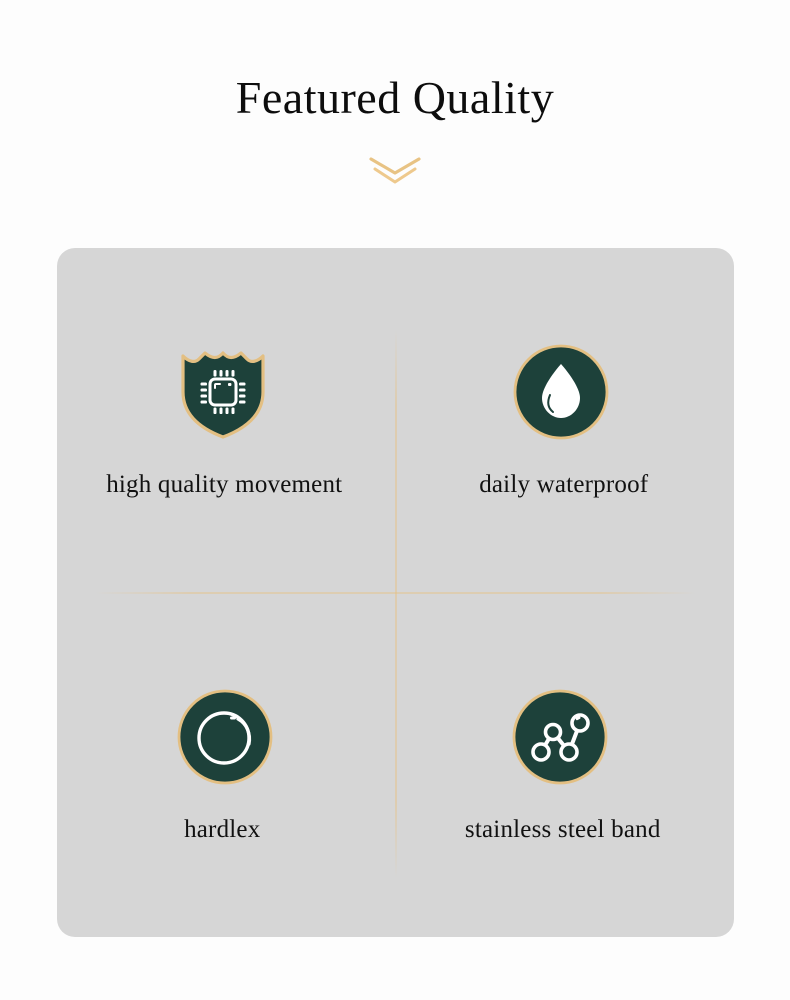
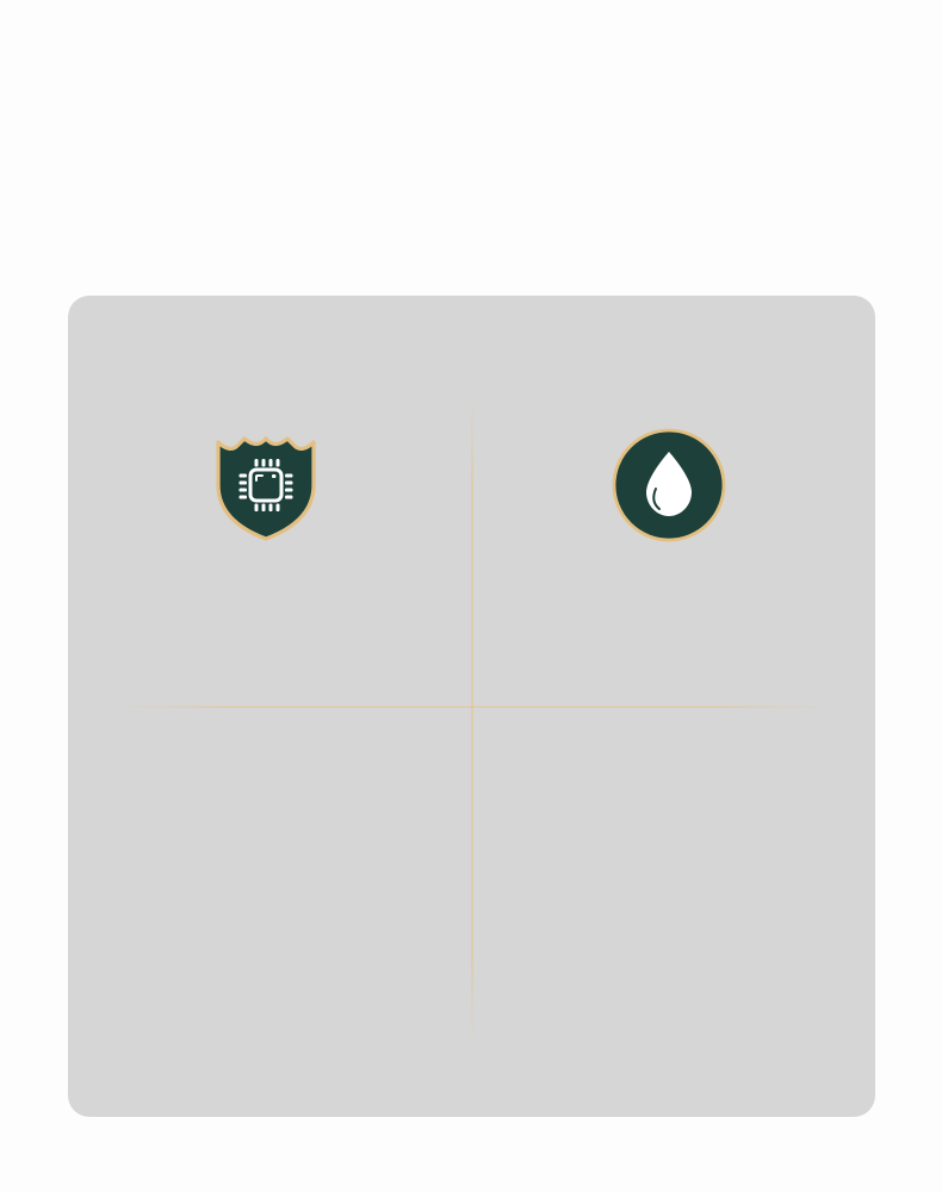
- Featured Quality
- high quality movement
- daily waterproof
- hardlex
- stainless steel band
